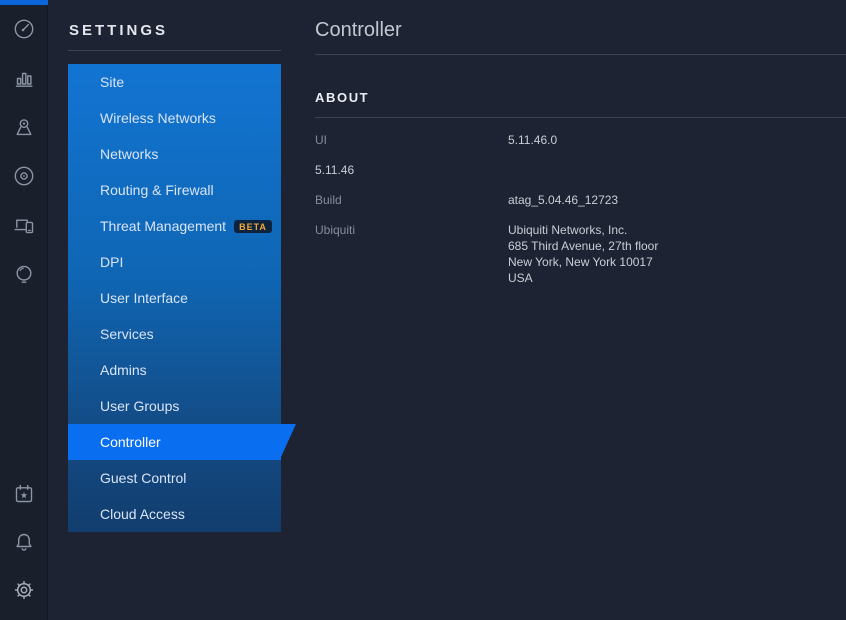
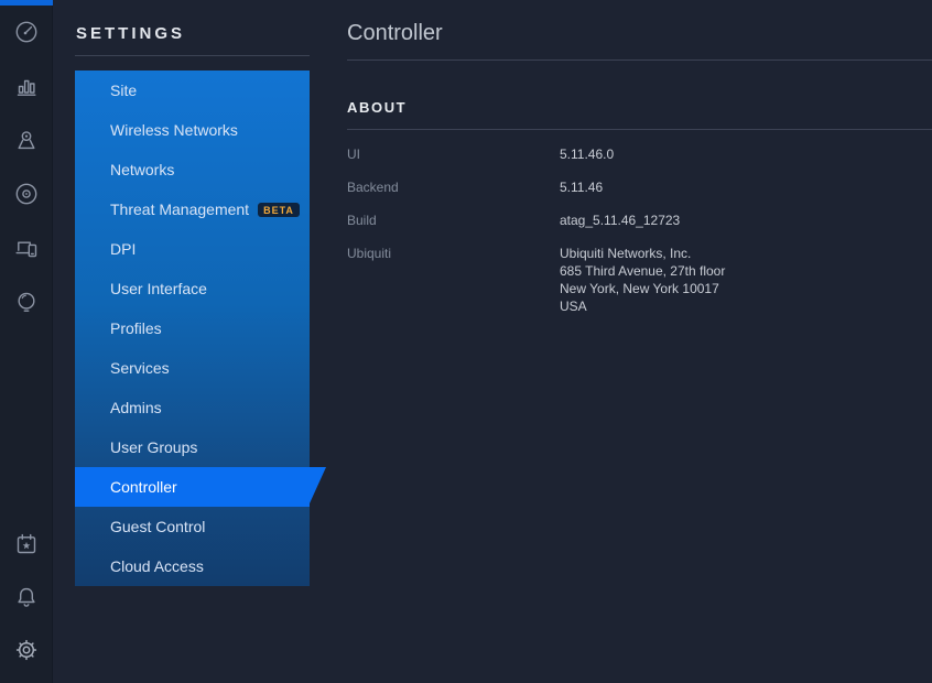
  SETTINGS
  Site
  Wireless Networks
  Networks
- Routing & Firewall
  Threat Management
  BETA
  DPI
  User Interface
+ Profiles
  Services
  Admins
  User Groups
  Controller
  Guest Control
  Cloud Access
  Controller
  ABOUT
  UI
  5.11.46.0
+ Backend
  5.11.46
  Build
- atag_5.04.46_12723
+ atag_5.11.46_12723
  Ubiquiti
  Ubiquiti Networks, Inc.
  685 Third Avenue, 27th floor
  New York, New York 10017
  USA
